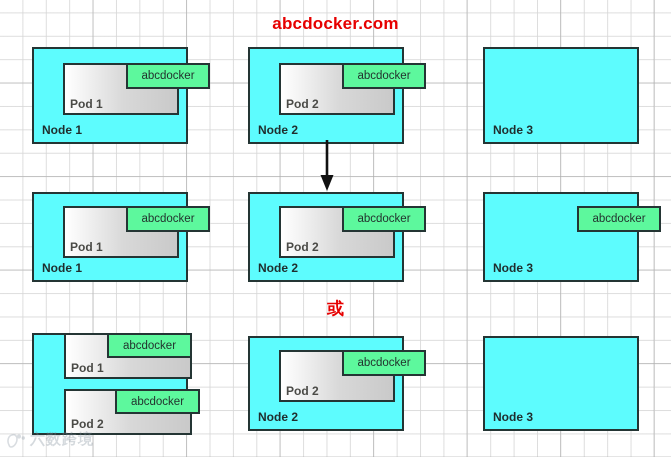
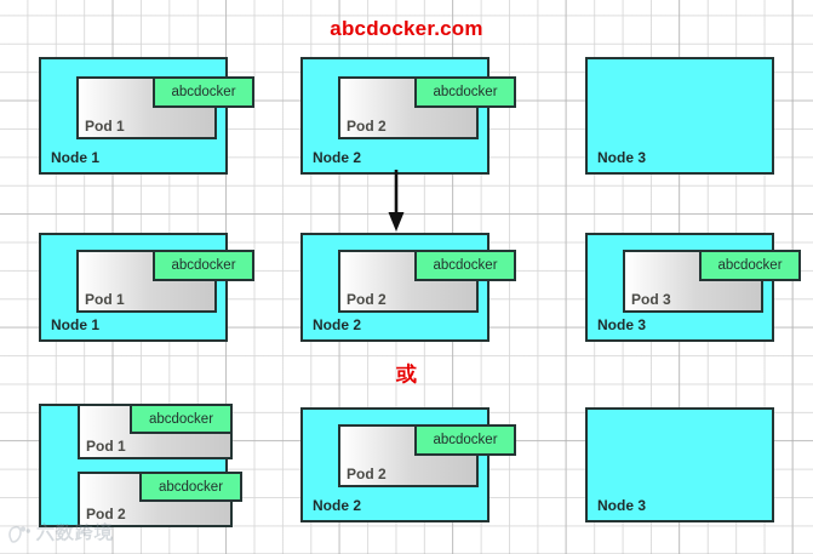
  abcdocker.com
  或
  Pod 1
  abcdocker
  Node 1
  Pod 2
  abcdocker
  Node 2
  Node 3
  Pod 1
  abcdocker
  Node 1
  Pod 2
  abcdocker
  Node 2
+ Pod 3
  abcdocker
  Node 3
  Pod 1
  abcdocker
  Pod 2
  abcdocker
  Pod 2
  abcdocker
  Node 2
  Node 3
  六数跨境
